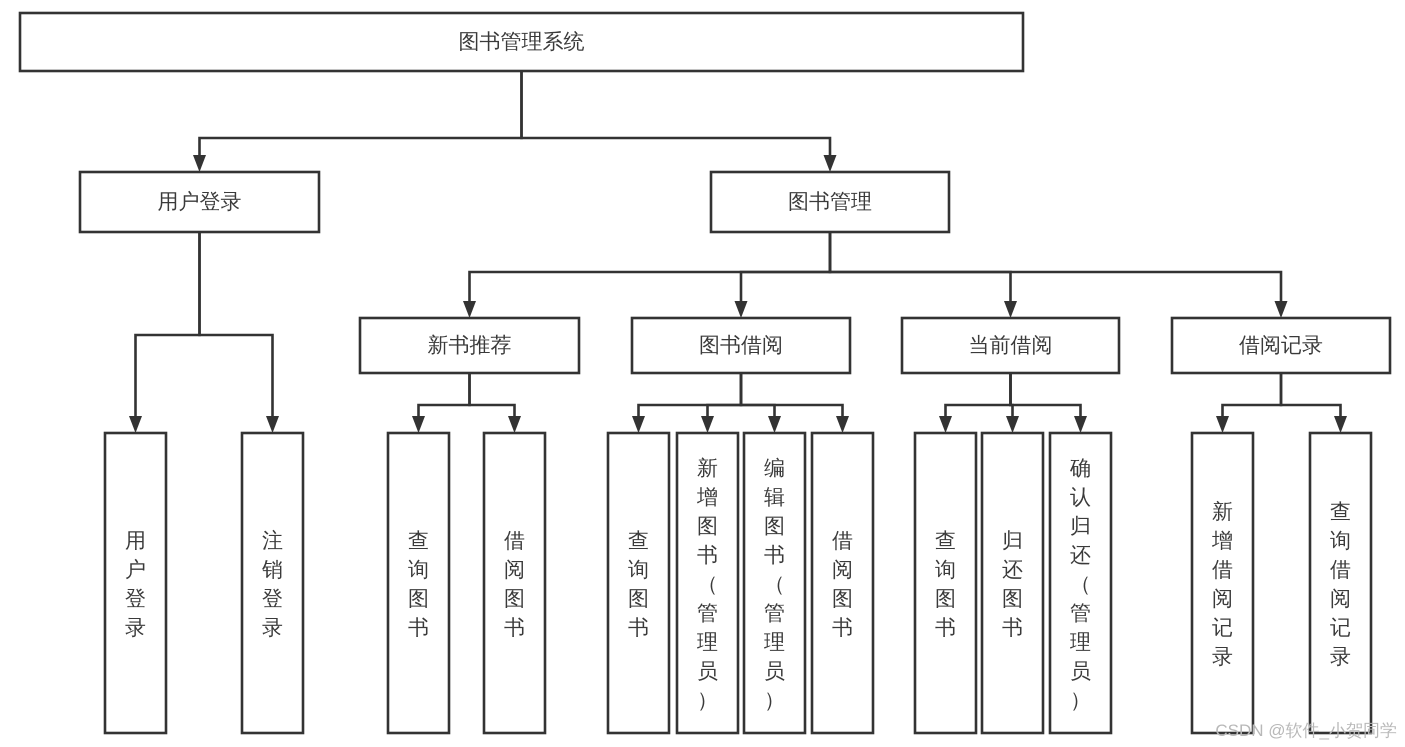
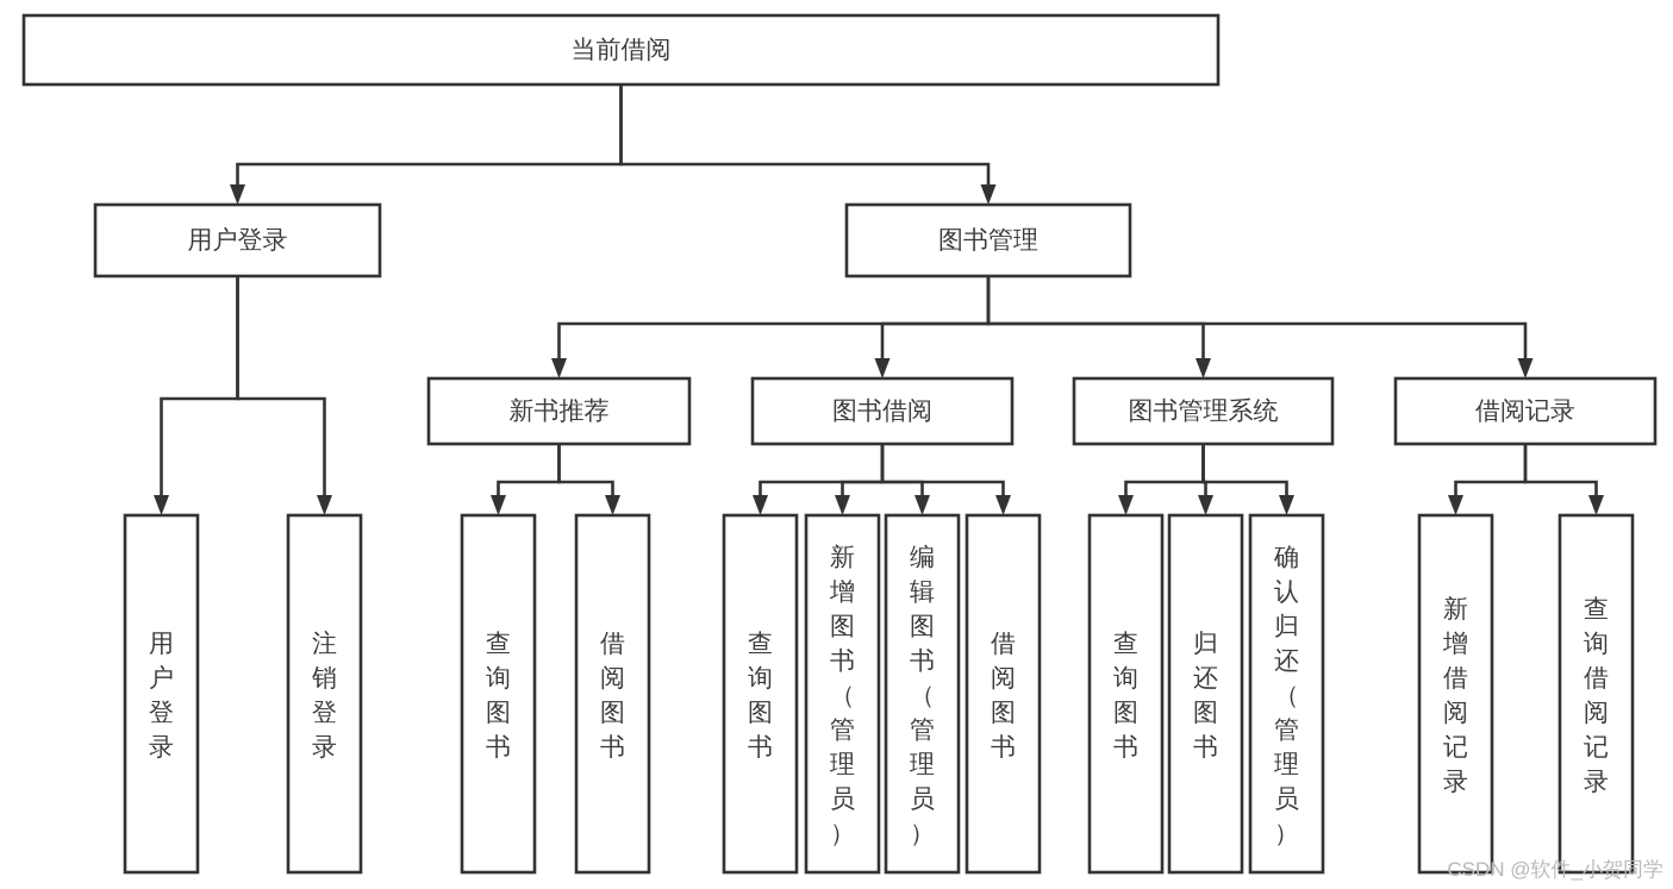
- 图书管理系统
+ 当前借阅
  用户登录
  图书管理
  新书推荐
  图书借阅
- 当前借阅
+ 图书管理系统
  借阅记录
  用户登录
  注销登录
  查询图书
  借阅图书
  查询图书
  新增图书（管理员）
  编辑图书（管理员）
  借阅图书
  查询图书
  归还图书
  确认归还（管理员）
  新增借阅记录
  查询借阅记录
  CSDN @软件_小贺同学
